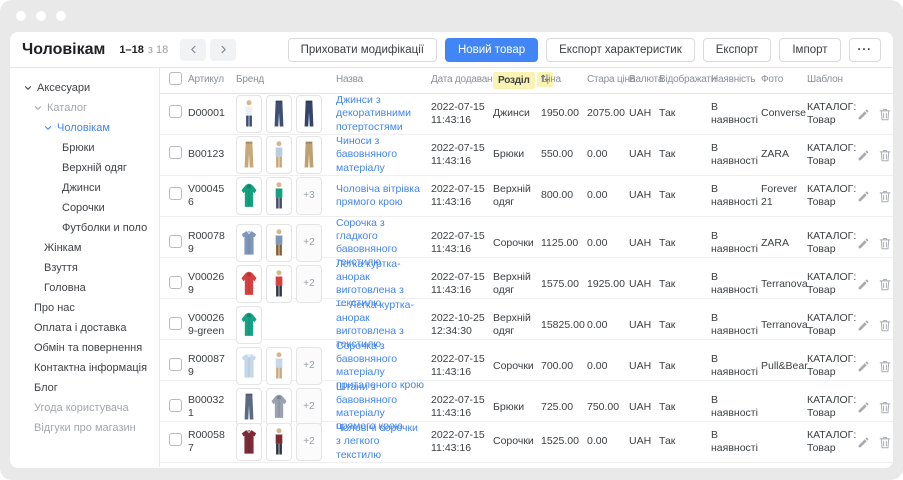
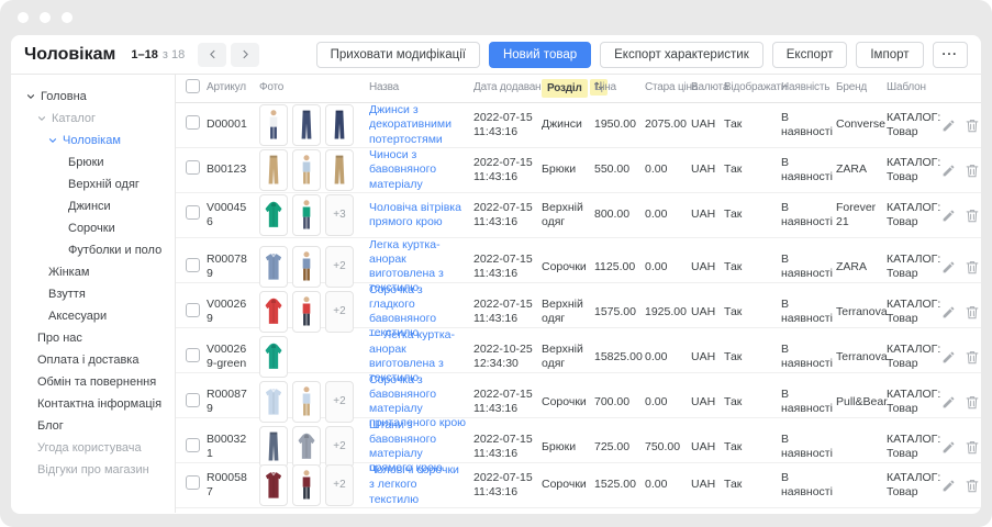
  Чоловікам
  1–18
  з 18
  Приховати модифікації
  Новий товар
  Експорт характеристик
  Експорт
  Імпорт
  ···
- Аксесуари
+ Головна
  Каталог
  Чоловікам
  Брюки
  Верхній одяг
  Джинси
  Сорочки
  Футболки и поло
  Жінкам
  Взуття
- Головна
+ Аксесуари
  Про нас
  Оплата і доставка
  Обмін та повернення
  Контактна інформація
  Блог
  Угода користувача
  Відгуки про магазин
  Артикул
- Бренд
+ Фото
  Назва
  Дата додаван
  Розділ
  Ціна
  Стара ціна
  Валюта
  Відображати
  Наявність
- Фото
+ Бренд
  Шаблон
  D00001
  Джинси з декоративними потертостями
  2022-07-15
  11:43:16
  Джинси
  1950.00
  2075.00
  UAH
  Так
  В наявності
  Converse
  КАТАЛОГ: Товар
  B00123
  Чиноси з бавовняного матеріалу
  2022-07-15
  11:43:16
  Брюки
  550.00
  0.00
  UAH
  Так
  В наявності
  ZARA
  КАТАЛОГ: Товар
  V000456
  +3
  Чоловіча вітрівка прямого крою
  2022-07-15
  11:43:16
  Верхній одяг
  800.00
  0.00
  UAH
  Так
  В наявності
  Forever 21
  КАТАЛОГ: Товар
  R000789
  +2
- Сорочка з гладкого бавовняного текстилю
+ Легка куртка-анорак виготовлена з текстилю
  2022-07-15
  11:43:16
  Сорочки
  1125.00
  0.00
  UAH
  Так
  В наявності
  ZARA
  КАТАЛОГ: Товар
  V000269
  +2
- Легка куртка-анорак виготовлена з текстилю
+ Сорочка з гладкого бавовняного текстилю
  2022-07-15
  11:43:16
  Верхній одяг
  1575.00
  1925.00
  UAH
  Так
  В наявності
  Terranova
  КАТАЛОГ: Товар
  V000269-green
  — Легка куртка-анорак виготовлена з текстилю
  2022-10-25
  12:34:30
  Верхній одяг
  15825.00
  0.00
  UAH
  Так
  В наявності
  Terranova
  КАТАЛОГ: Товар
  R000879
  +2
  Сорочка з бавовняного матеріалу приталеного крою
  2022-07-15
  11:43:16
  Сорочки
  700.00
  0.00
  UAH
  Так
  В наявності
  Pull&Bear
  КАТАЛОГ: Товар
  B000321
  +2
  Штани з бавовняного матеріалу прямого крою
  2022-07-15
  11:43:16
  Брюки
  725.00
  750.00
  UAH
  Так
  В наявності
  КАТАЛОГ: Товар
  R000587
  +2
  Чоловічі сорочки з легкого текстилю
  2022-07-15
  11:43:16
  Сорочки
  1525.00
  0.00
  UAH
  Так
  В наявності
  КАТАЛОГ: Товар
